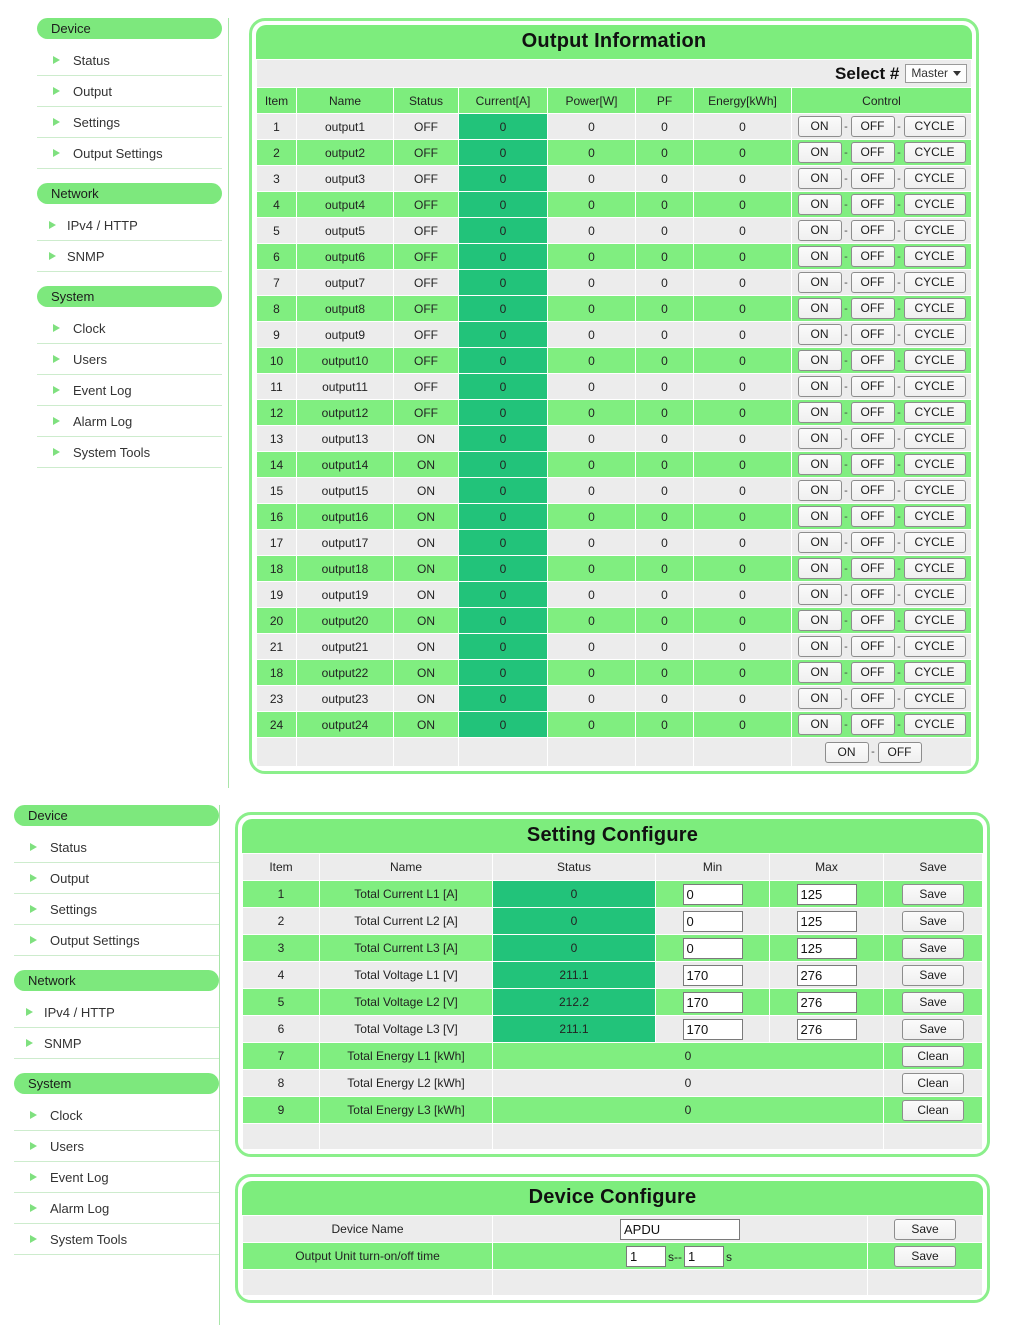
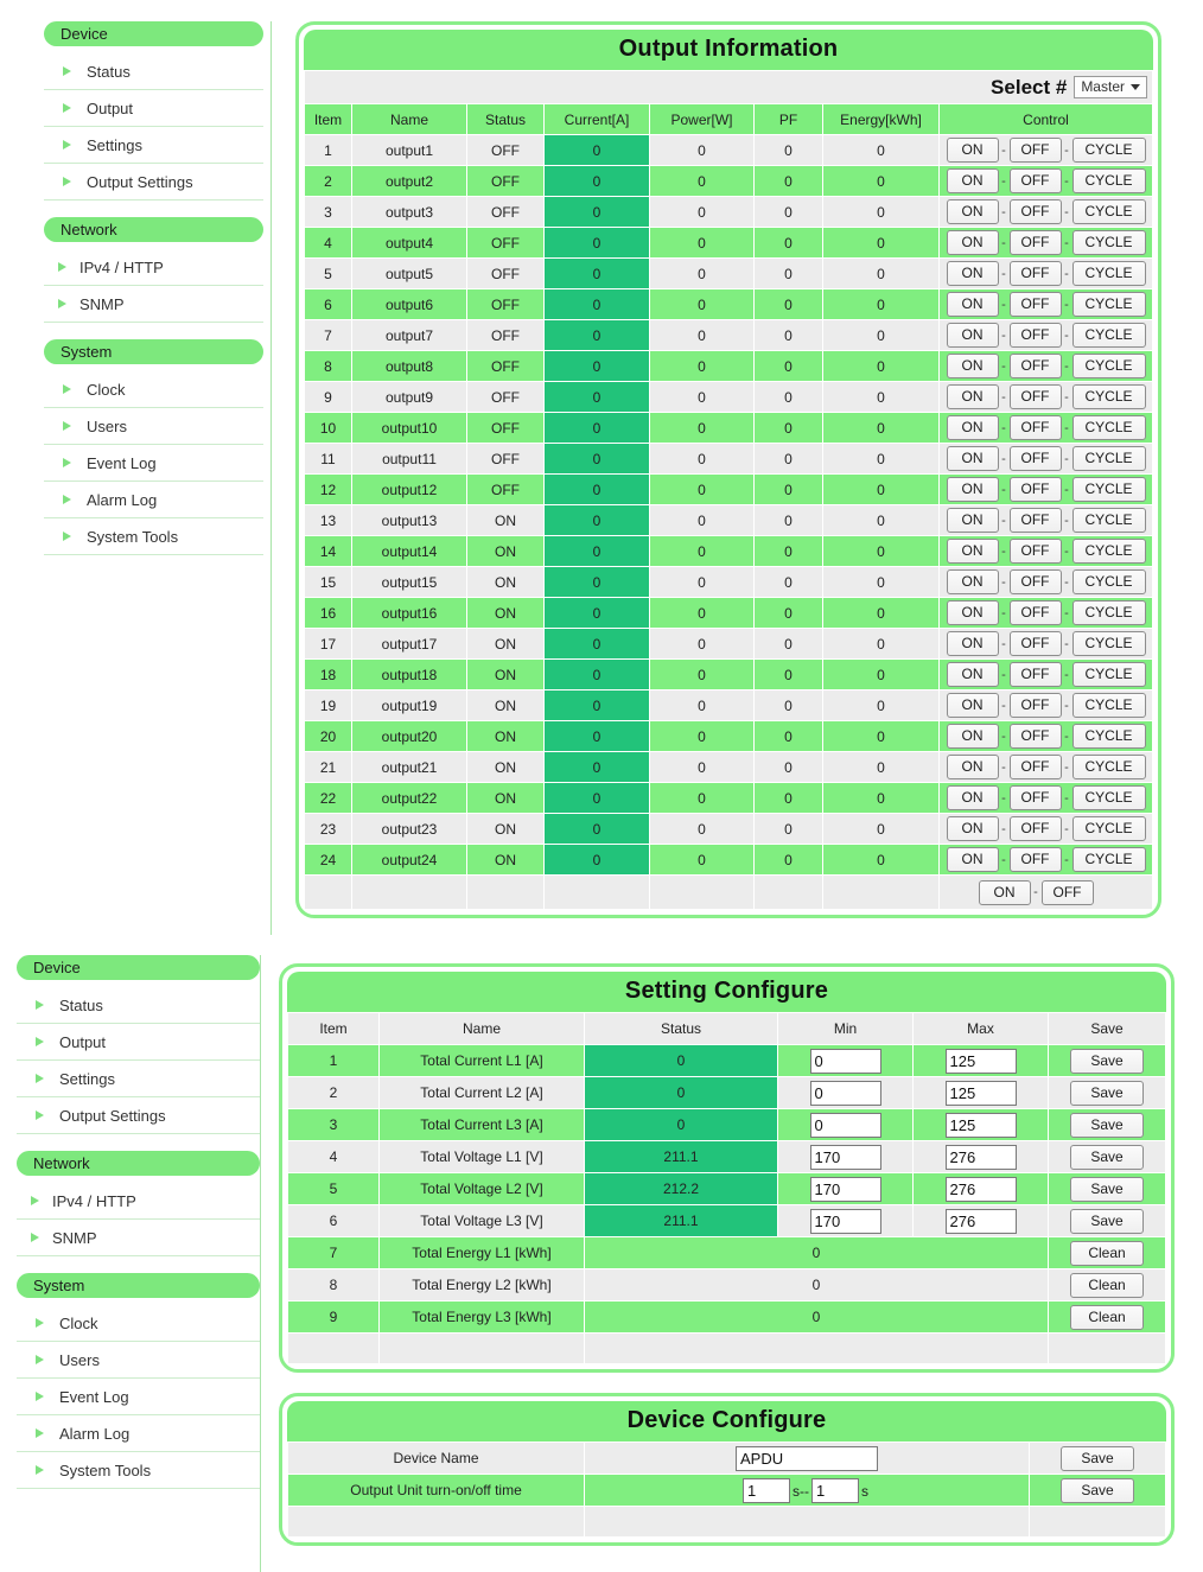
  Device
  Status
  Output
  Settings
  Output Settings
  Network
  IPv4 / HTTP
  SNMP
  System
  Clock
  Users
  Event Log
  Alarm Log
  System Tools
  Output Information
  Select # Master
  Item	Name	Status	Current[A]	Power[W]	PF	Energy[kWh]	Control
  1	output1	OFF	0	0	0	0	ON - OFF - CYCLE
  2	output2	OFF	0	0	0	0	ON - OFF - CYCLE
  3	output3	OFF	0	0	0	0	ON - OFF - CYCLE
  4	output4	OFF	0	0	0	0	ON - OFF - CYCLE
  5	output5	OFF	0	0	0	0	ON - OFF - CYCLE
  6	output6	OFF	0	0	0	0	ON - OFF - CYCLE
  7	output7	OFF	0	0	0	0	ON - OFF - CYCLE
  8	output8	OFF	0	0	0	0	ON - OFF - CYCLE
  9	output9	OFF	0	0	0	0	ON - OFF - CYCLE
  10	output10	OFF	0	0	0	0	ON - OFF - CYCLE
  11	output11	OFF	0	0	0	0	ON - OFF - CYCLE
  12	output12	OFF	0	0	0	0	ON - OFF - CYCLE
  13	output13	ON	0	0	0	0	ON - OFF - CYCLE
  14	output14	ON	0	0	0	0	ON - OFF - CYCLE
  15	output15	ON	0	0	0	0	ON - OFF - CYCLE
  16	output16	ON	0	0	0	0	ON - OFF - CYCLE
  17	output17	ON	0	0	0	0	ON - OFF - CYCLE
  18	output18	ON	0	0	0	0	ON - OFF - CYCLE
  19	output19	ON	0	0	0	0	ON - OFF - CYCLE
  20	output20	ON	0	0	0	0	ON - OFF - CYCLE
  21	output21	ON	0	0	0	0	ON - OFF - CYCLE
- 18	output22	ON	0	0	0	0	ON - OFF - CYCLE
+ 22	output22	ON	0	0	0	0	ON - OFF - CYCLE
  23	output23	ON	0	0	0	0	ON - OFF - CYCLE
  24	output24	ON	0	0	0	0	ON - OFF - CYCLE
  							ON - OFF
  Device
  Status
  Output
  Settings
  Output Settings
  Network
  IPv4 / HTTP
  SNMP
  System
  Clock
  Users
  Event Log
  Alarm Log
  System Tools
  Setting Configure
  Item	Name	Status	Min	Max	Save
  1	Total Current L1 [A]	0	0	125	Save
  2	Total Current L2 [A]	0	0	125	Save
  3	Total Current L3 [A]	0	0	125	Save
  4	Total Voltage L1 [V]	211.1	170	276	Save
  5	Total Voltage L2 [V]	212.2	170	276	Save
  6	Total Voltage L3 [V]	211.1	170	276	Save
  7	Total Energy L1 [kWh]	0	Clean
  8	Total Energy L2 [kWh]	0	Clean
  9	Total Energy L3 [kWh]	0	Clean
  Device Configure
  Device Name	APDU	Save
  Output Unit turn-on/off time	1 s-- 1 s	Save
